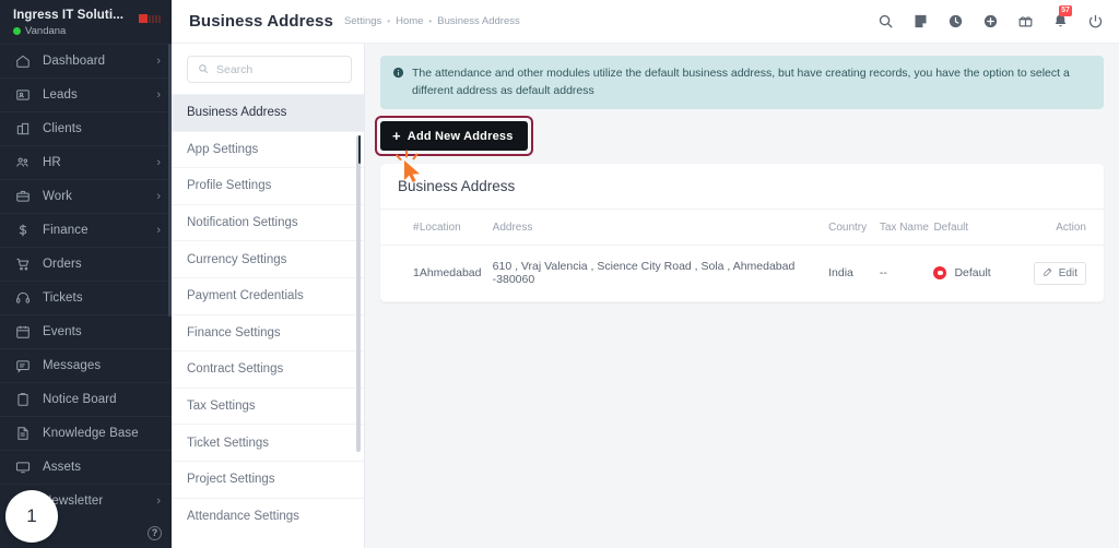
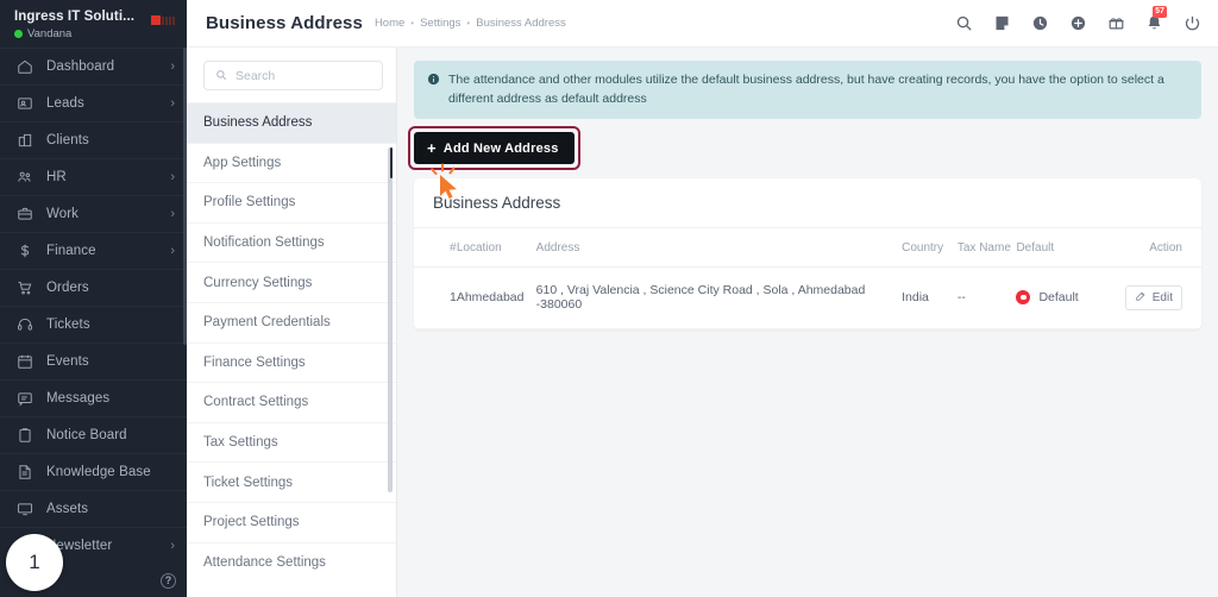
  Ingress IT Soluti...
  Vandana
  Dashboard
  ›
  Leads
  ›
  Clients
  HR
  ›
  Work
  ›
  Finance
  ›
  Orders
  Tickets
  Events
  Messages
  Notice Board
  Knowledge Base
  Assets
  ewsletter
  ›
  ?
  1
  Business Address
- Settings
+ Home
  •
- Home
+ Settings
  •
  Business Address
  Search
  Business Address
  App Settings
  Profile Settings
  Notification Settings
  Currency Settings
  Payment Credentials
  Finance Settings
  Contract Settings
  Tax Settings
  Ticket Settings
  Project Settings
  Attendance Settings
  The attendance and other modules utilize the default business address, but have creating records, you have the option to select a different address as default address
  +
  Add New Address
  Business Address
  #	Location	Address	Country	Tax Name	Default	Action
  1	Ahmedabad	610 , Vraj Valencia , Science City Road , Sola , Ahmedabad -380060	India	--	Default	Edit
